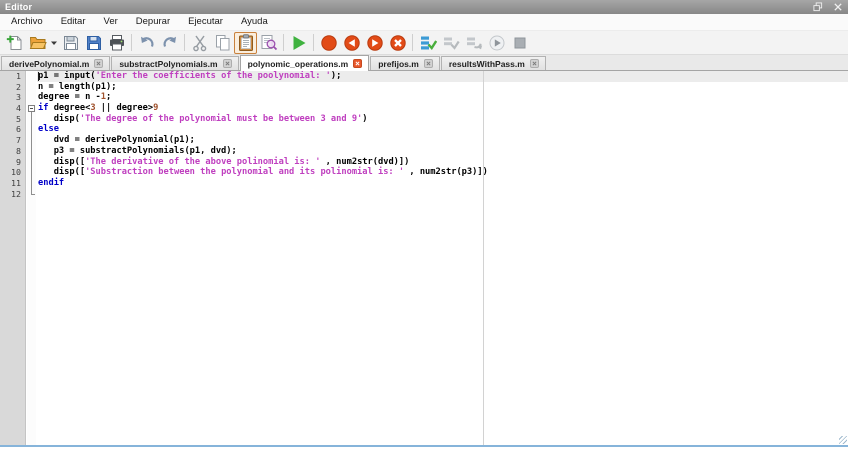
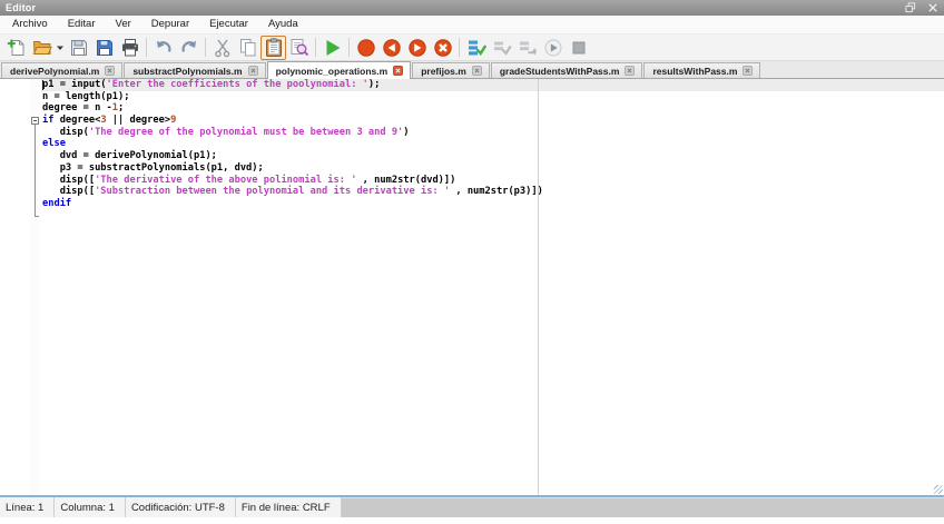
  Editor
  Archivo
  Editar
  Ver
  Depurar
  Ejecutar
  Ayuda
  derivePolynomial.m
  substractPolynomials.m
  polynomic_operations.m
  prefijos.m
+ gradeStudentsWithPass.m
  resultsWithPass.m
- 1
- 2
- 3
- 4
- 5
- 6
- 7
- 8
- 9
- 10
- 11
- 12
  p1 = input('Enter the coefficients of the poolynomial: ');
  n = length(p1);
  degree = n -1;
  if degree<3 || degree>9
  disp('The degree of the polynomial must be between 3 and 9')
  else
  dvd = derivePolynomial(p1);
  p3 = substractPolynomials(p1, dvd);
  disp(['The derivative of the above polinomial is: ' , num2str(dvd)])
- disp(['Substraction between the polynomial and its polinomial is: ' , num2str(p3)])
+ disp(['Substraction between the polynomial and its derivative is: ' , num2str(p3)])
  endif
+ Línea: 1
+ Columna: 1
+ Codificación: UTF-8
+ Fin de línea: CRLF
